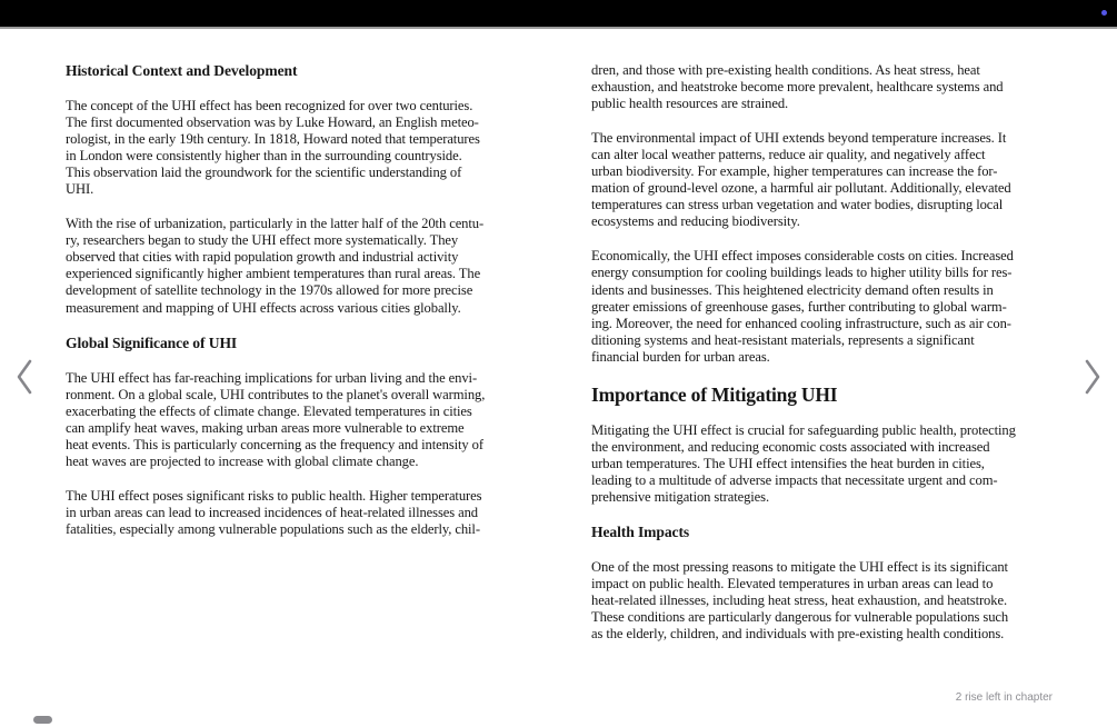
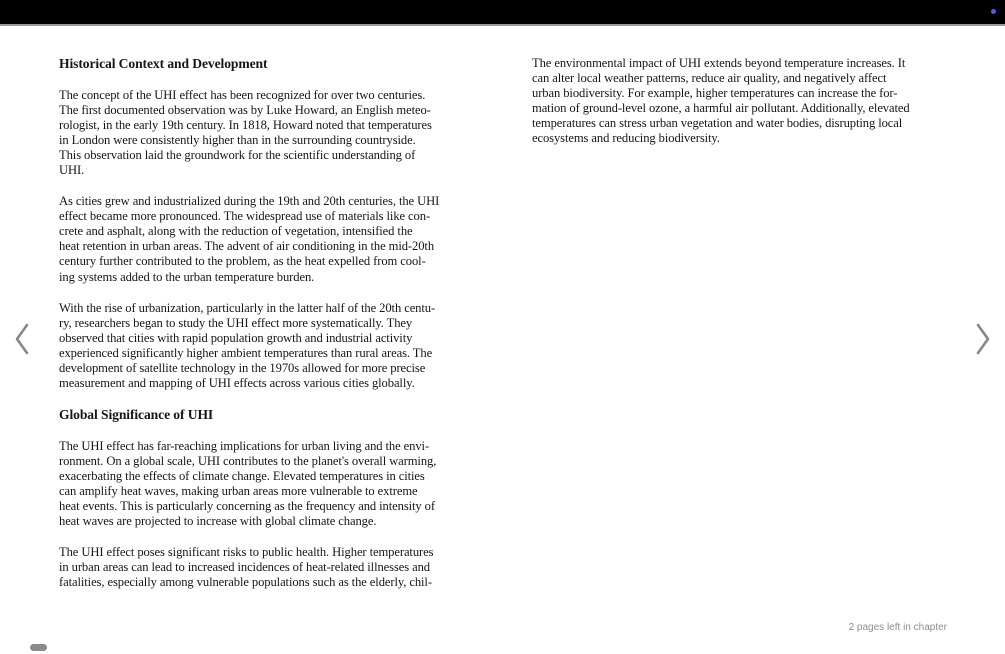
  Historical Context and Development
  The concept of the UHI effect has been recognized for over two centuries.
  The first documented observation was by Luke Howard, an English meteo-
  rologist, in the early 19th century. In 1818, Howard noted that temperatures
  in London were consistently higher than in the surrounding countryside.
  This observation laid the groundwork for the scientific understanding of
  UHI.
+ As cities grew and industrialized during the 19th and 20th centuries, the UHI
+ effect became more pronounced. The widespread use of materials like con-
+ crete and asphalt, along with the reduction of vegetation, intensified the
+ heat retention in urban areas. The advent of air conditioning in the mid-20th
+ century further contributed to the problem, as the heat expelled from cool-
+ ing systems added to the urban temperature burden.
  With the rise of urbanization, particularly in the latter half of the 20th centu-
  ry, researchers began to study the UHI effect more systematically. They
  observed that cities with rapid population growth and industrial activity
  experienced significantly higher ambient temperatures than rural areas. The
  development of satellite technology in the 1970s allowed for more precise
  measurement and mapping of UHI effects across various cities globally.
  Global Significance of UHI
  The UHI effect has far-reaching implications for urban living and the envi-
  ronment. On a global scale, UHI contributes to the planet's overall warming,
  exacerbating the effects of climate change. Elevated temperatures in cities
  can amplify heat waves, making urban areas more vulnerable to extreme
  heat events. This is particularly concerning as the frequency and intensity of
  heat waves are projected to increase with global climate change.
  The UHI effect poses significant risks to public health. Higher temperatures
  in urban areas can lead to increased incidences of heat-related illnesses and
  fatalities, especially among vulnerable populations such as the elderly, chil-
- dren, and those with pre-existing health conditions. As heat stress, heat
- exhaustion, and heatstroke become more prevalent, healthcare systems and
- public health resources are strained.
  The environmental impact of UHI extends beyond temperature increases. It
  can alter local weather patterns, reduce air quality, and negatively affect
  urban biodiversity. For example, higher temperatures can increase the for-
  mation of ground-level ozone, a harmful air pollutant. Additionally, elevated
  temperatures can stress urban vegetation and water bodies, disrupting local
  ecosystems and reducing biodiversity.
- Economically, the UHI effect imposes considerable costs on cities. Increased
- energy consumption for cooling buildings leads to higher utility bills for res-
- idents and businesses. This heightened electricity demand often results in
- greater emissions of greenhouse gases, further contributing to global warm-
- ing. Moreover, the need for enhanced cooling infrastructure, such as air con-
- ditioning systems and heat-resistant materials, represents a significant
- financial burden for urban areas.
- Importance of Mitigating UHI
- Mitigating the UHI effect is crucial for safeguarding public health, protecting
- the environment, and reducing economic costs associated with increased
- urban temperatures. The UHI effect intensifies the heat burden in cities,
- leading to a multitude of adverse impacts that necessitate urgent and com-
- prehensive mitigation strategies.
- Health Impacts
- One of the most pressing reasons to mitigate the UHI effect is its significant
- impact on public health. Elevated temperatures in urban areas can lead to
- heat-related illnesses, including heat stress, heat exhaustion, and heatstroke.
- These conditions are particularly dangerous for vulnerable populations such
- as the elderly, children, and individuals with pre-existing health conditions.
- 2 rise left in chapter
+ 2 pages left in chapter
